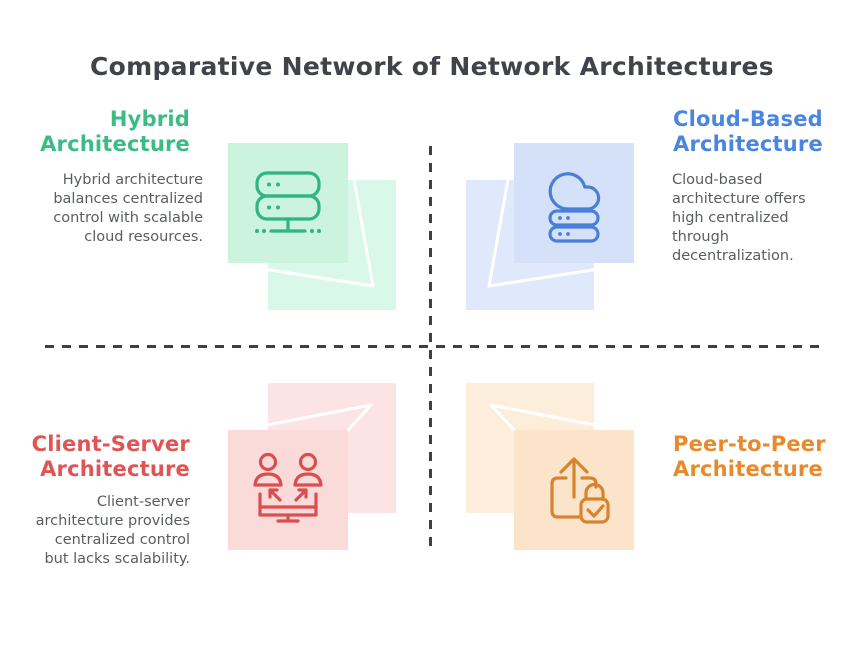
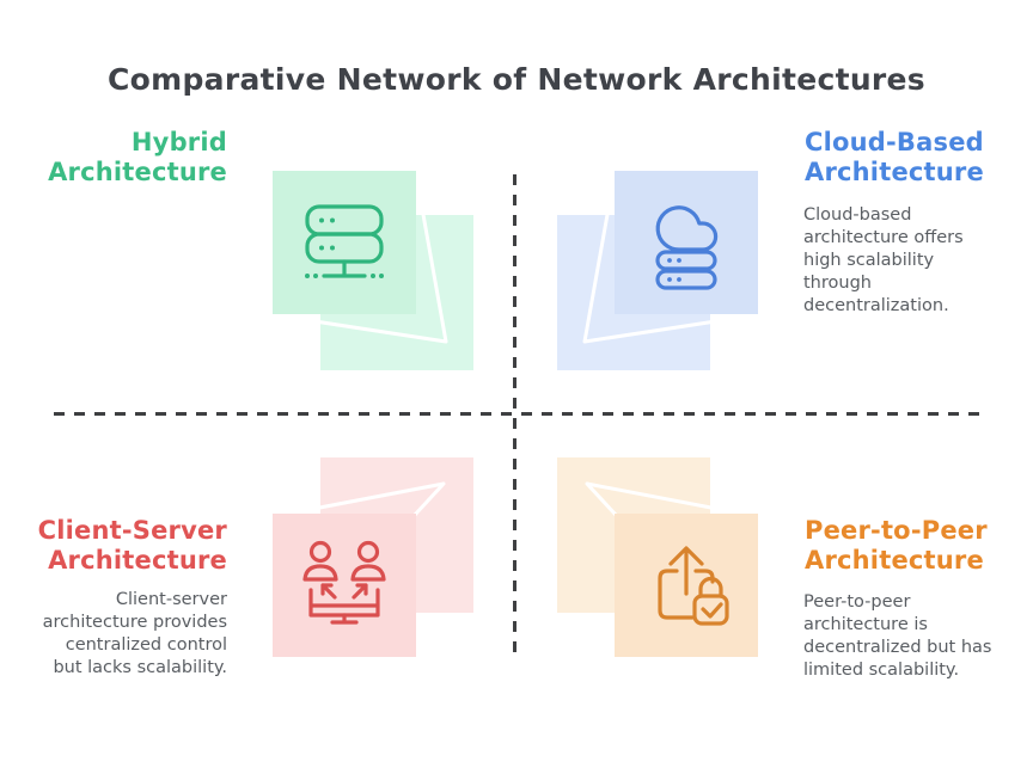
  Comparative Network of Network Architectures
  Hybrid Architecture
- Hybrid architecture balances centralized control with scalable cloud resources.
  Cloud-Based Architecture
- Cloud-based architecture offers high centralized through decentralization.
+ Cloud-based architecture offers high scalability through decentralization.
  Client-Server Architecture
  Client-server architecture provides centralized control but lacks scalability.
  Peer-to-Peer Architecture
+ Peer-to-peer architecture is decentralized but has limited scalability.
